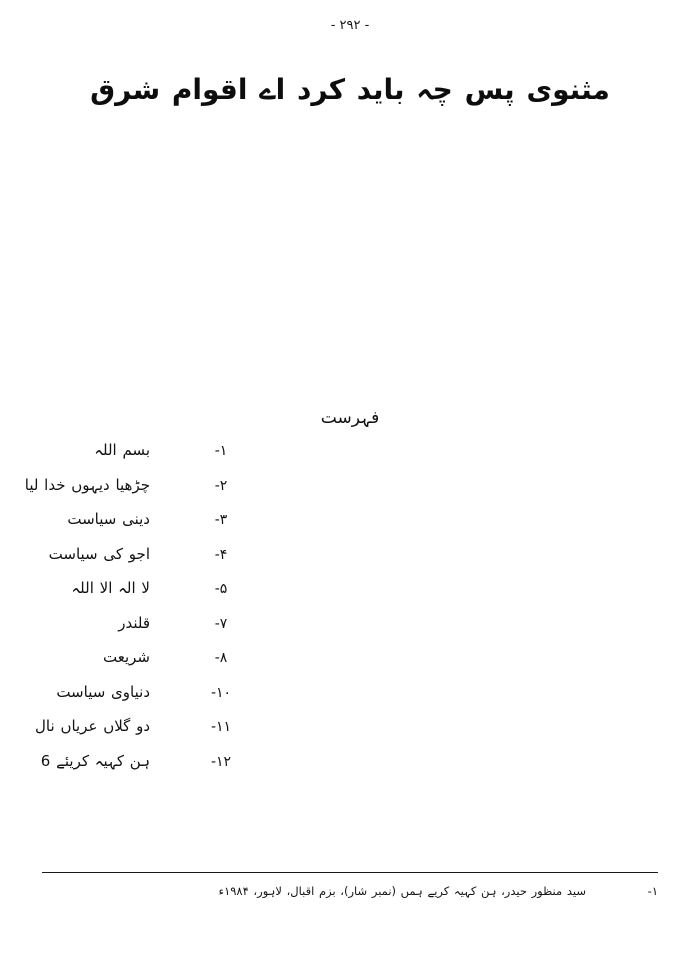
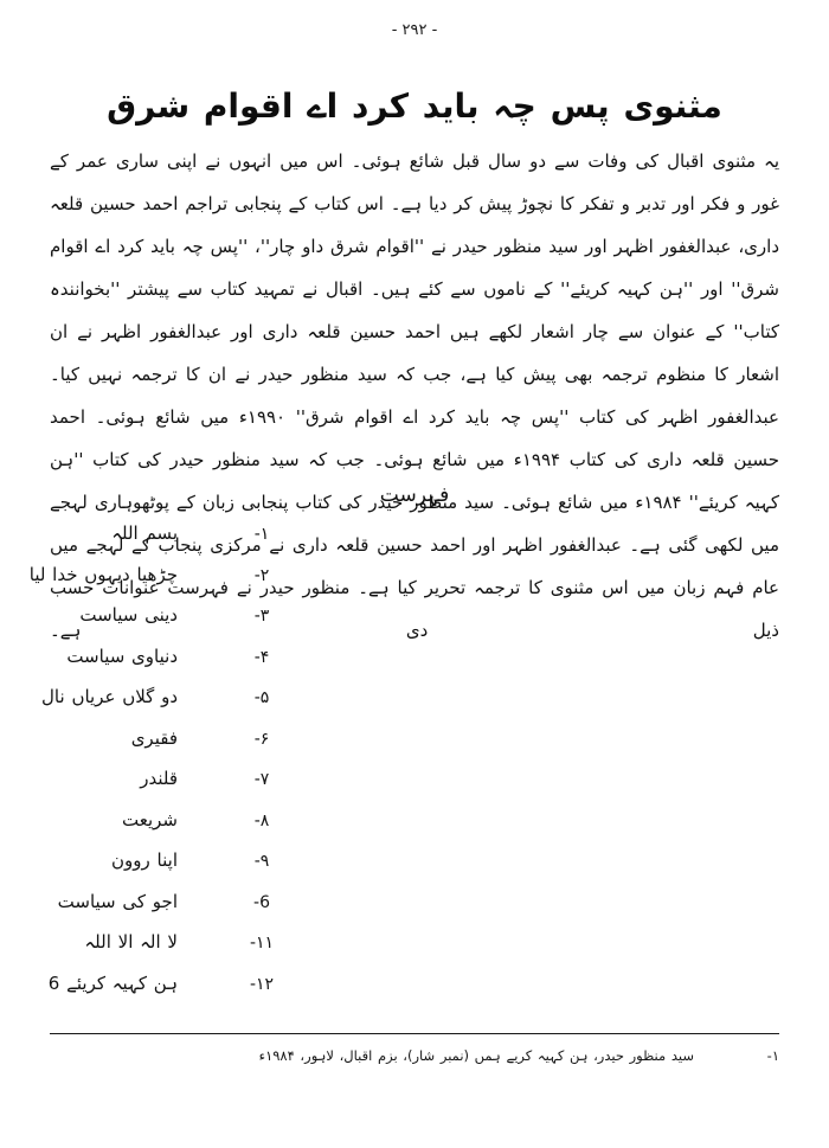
  - ۲۹۲ -
  مثنوی پس چہ باید کرد اے اقوام شرق
+ یہ مثنوی اقبال کی وفات سے دو سال قبل شائع ہوئی۔ اس میں انہوں نے اپنی ساری عمر کے غور و فکر اور تدبر و تفکر کا نچوڑ پیش کر دیا ہے۔ اس کتاب کے پنجابی تراجم احمد حسین قلعہ داری، عبدالغفور اظہر اور سید منظور حیدر نے ''اقوام شرق داو چار''، ''پس چہ باید کرد اے اقوام شرق'' اور ''ہن کہیہ کریئے'' کے ناموں سے کئے ہیں۔ اقبال نے تمہید کتاب سے پیشتر ''بخوانندہ کتاب'' کے عنوان سے چار اشعار لکھے ہیں احمد حسین قلعہ داری اور عبدالغفور اظہر نے ان اشعار کا منظوم ترجمہ بھی پیش کیا ہے، جب کہ سید منظور حیدر نے ان کا ترجمہ نہیں کیا۔ عبدالغفور اظہر کی کتاب ''پس چہ باید کرد اے اقوام شرق'' ۱۹۹۰ء میں شائع ہوئی۔ احمد حسین قلعہ داری کی کتاب ۱۹۹۴ء میں شائع ہوئی۔ جب کہ سید منظور حیدر کی کتاب ''ہن کہیہ کریئے'' ۱۹۸۴ء میں شائع ہوئی۔ سید منظور حیدر کی کتاب پنجابی زبان کے پوٹھوہاری لہجے میں لکھی گئی ہے۔ عبدالغفور اظہر اور احمد حسین قلعہ داری نے مرکزی پنجاب کے لہجے میں عام فہم زبان میں اس مثنوی کا ترجمہ تحریر کیا ہے۔ منظور حیدر نے فہرست عنوانات حسب ذیل دی ہے۔
  فہرست
  ۱-
  بسم اللہ
  ۲-
  چڑھیا دیہوں خدا لیا
  ۳-
  دینی سیاست
  ۴-
- اجو کی سیاست
+ دنیاوی سیاست
  ۵-
- لا الہ الا اللہ
+ دو گلاں عریاں نال
+ ۶-
+ فقیری
  ۷-
  قلندر
  ۸-
  شریعت
+ ۹-
+ اپنا روون
- ۱۰-
+ 6-
- دنیاوی سیاست
+ اجو کی سیاست
  ۱۱-
- دو گلاں عریاں نال
+ لا الہ الا اللہ
  ۱۲-
  ہن کہیہ کریئے 6
  ۱-
  سید منظور حیدر، ہن کہیہ کریے ہمں (نمبر شار)، بزم اقبال، لاہور، ۱۹۸۴ء
